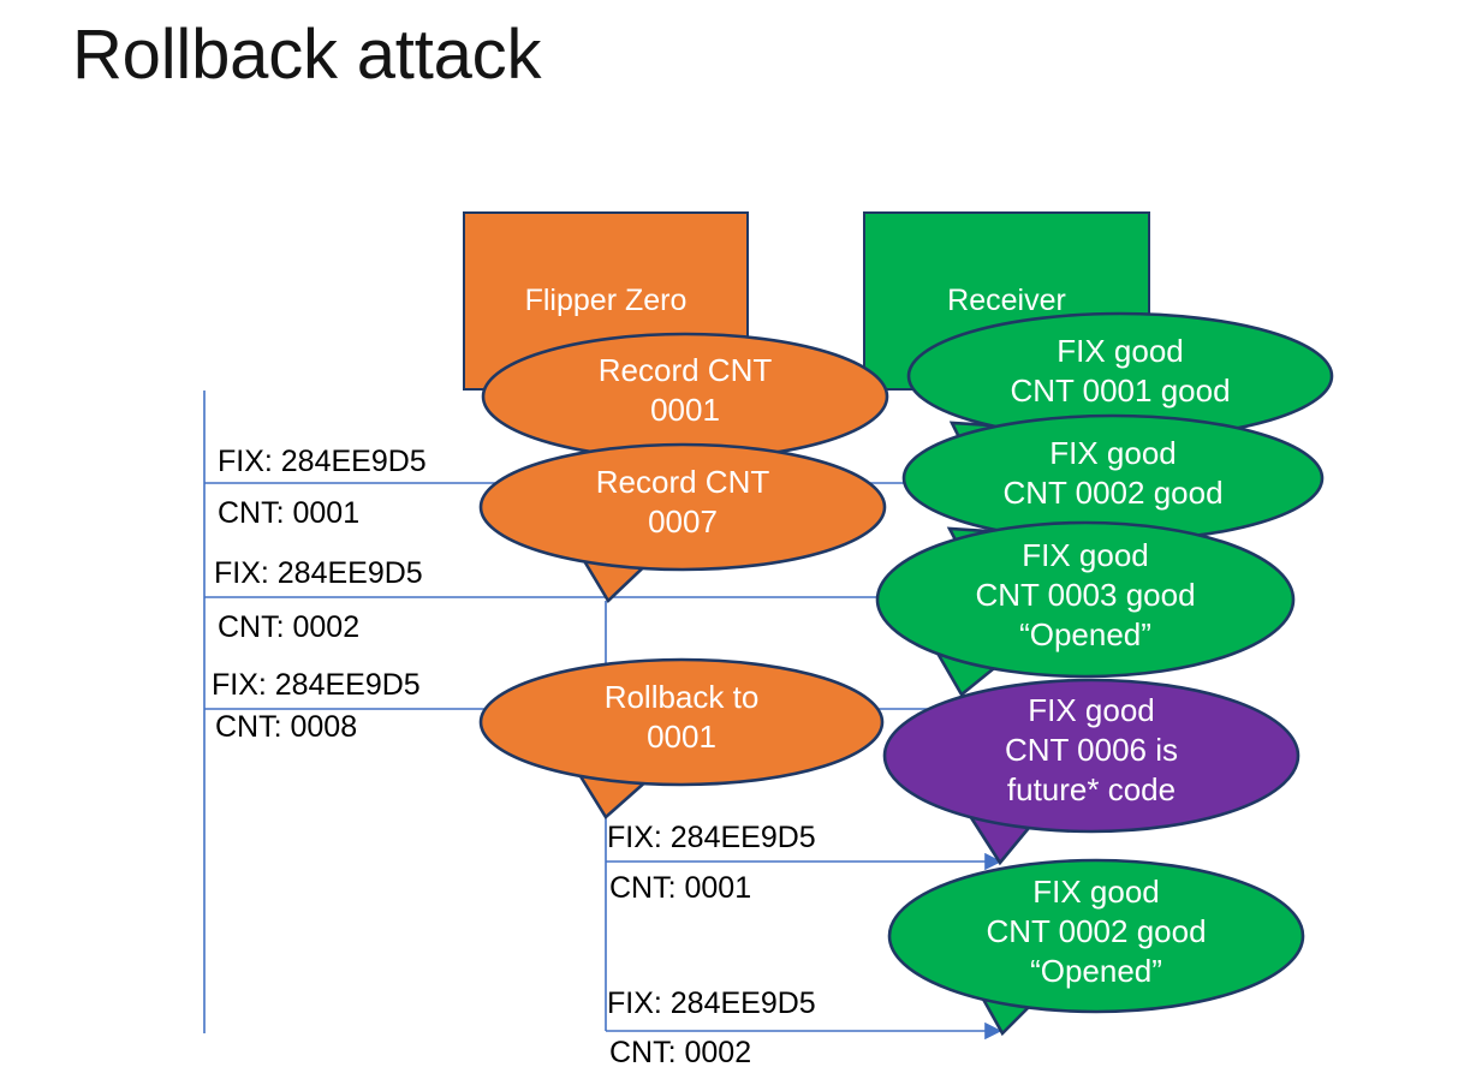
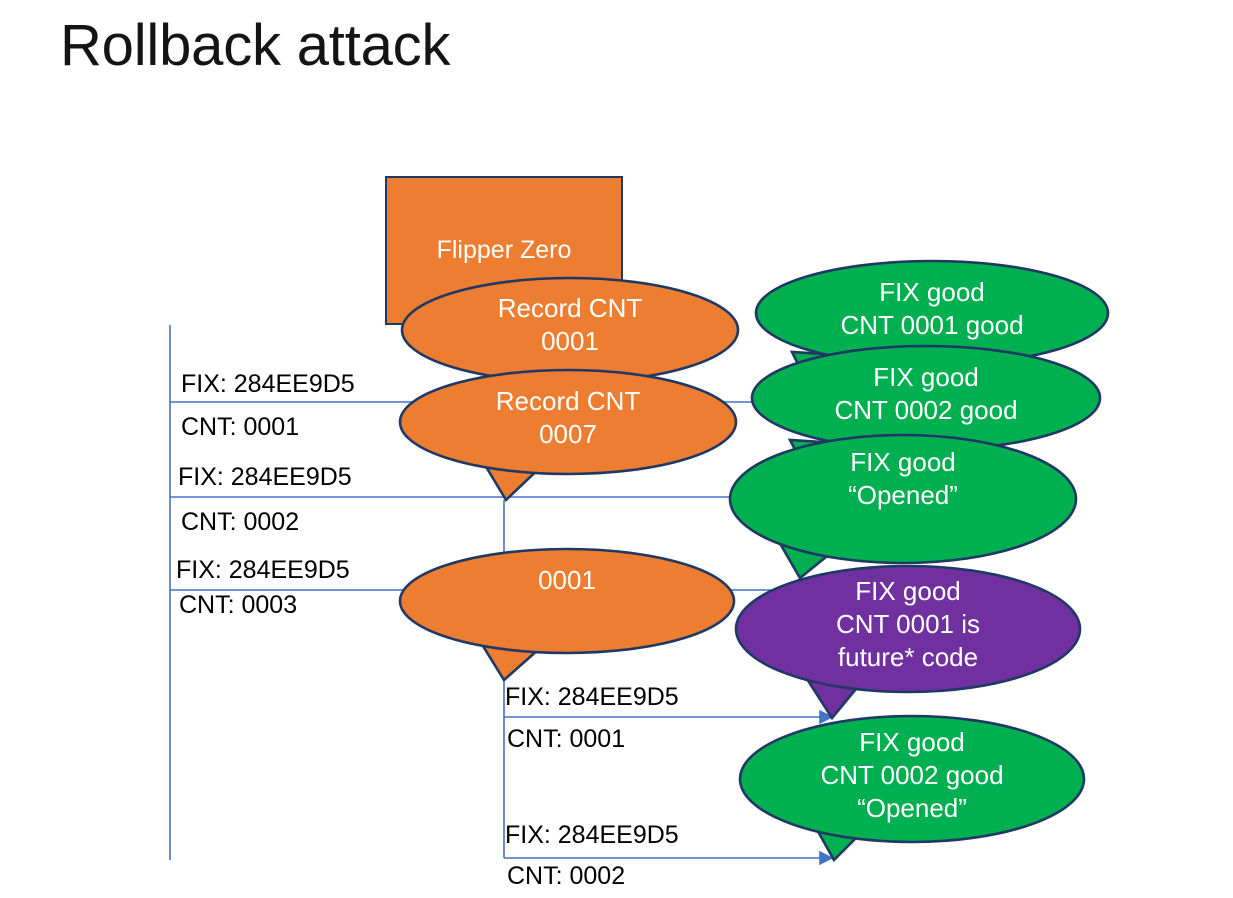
  Rollback attack
  Flipper Zero
- Receiver
  Record CNT
  0001
  Record CNT
  0007
- Rollback to
  0001
  FIX good
  CNT 0001 good
  FIX good
  CNT 0002 good
  FIX good
- CNT 0003 good
  “Opened”
  FIX good
- CNT 0006 is
+ CNT 0001 is
  future* code
  FIX good
  CNT 0002 good
  “Opened”
  FIX: 284EE9D5
  CNT: 0001
  FIX: 284EE9D5
  CNT: 0002
  FIX: 284EE9D5
- CNT: 0008
+ CNT: 0003
  FIX: 284EE9D5
  CNT: 0001
  FIX: 284EE9D5
  CNT: 0002
